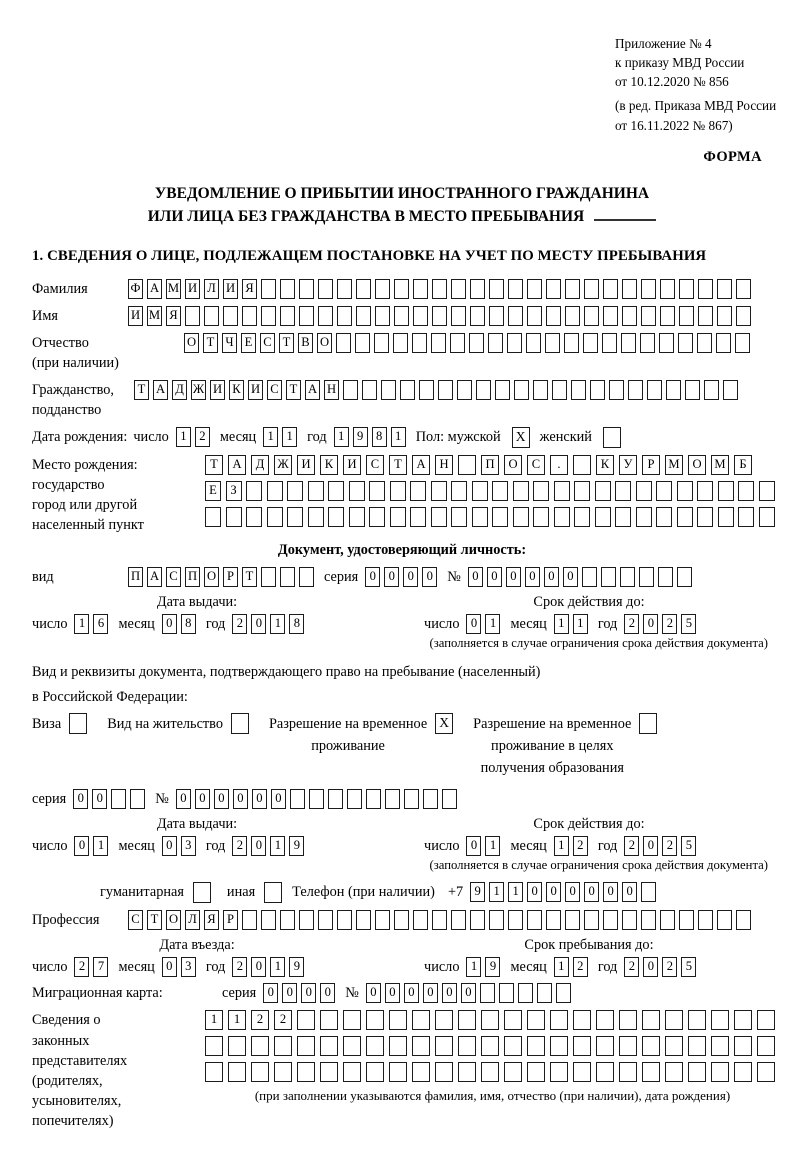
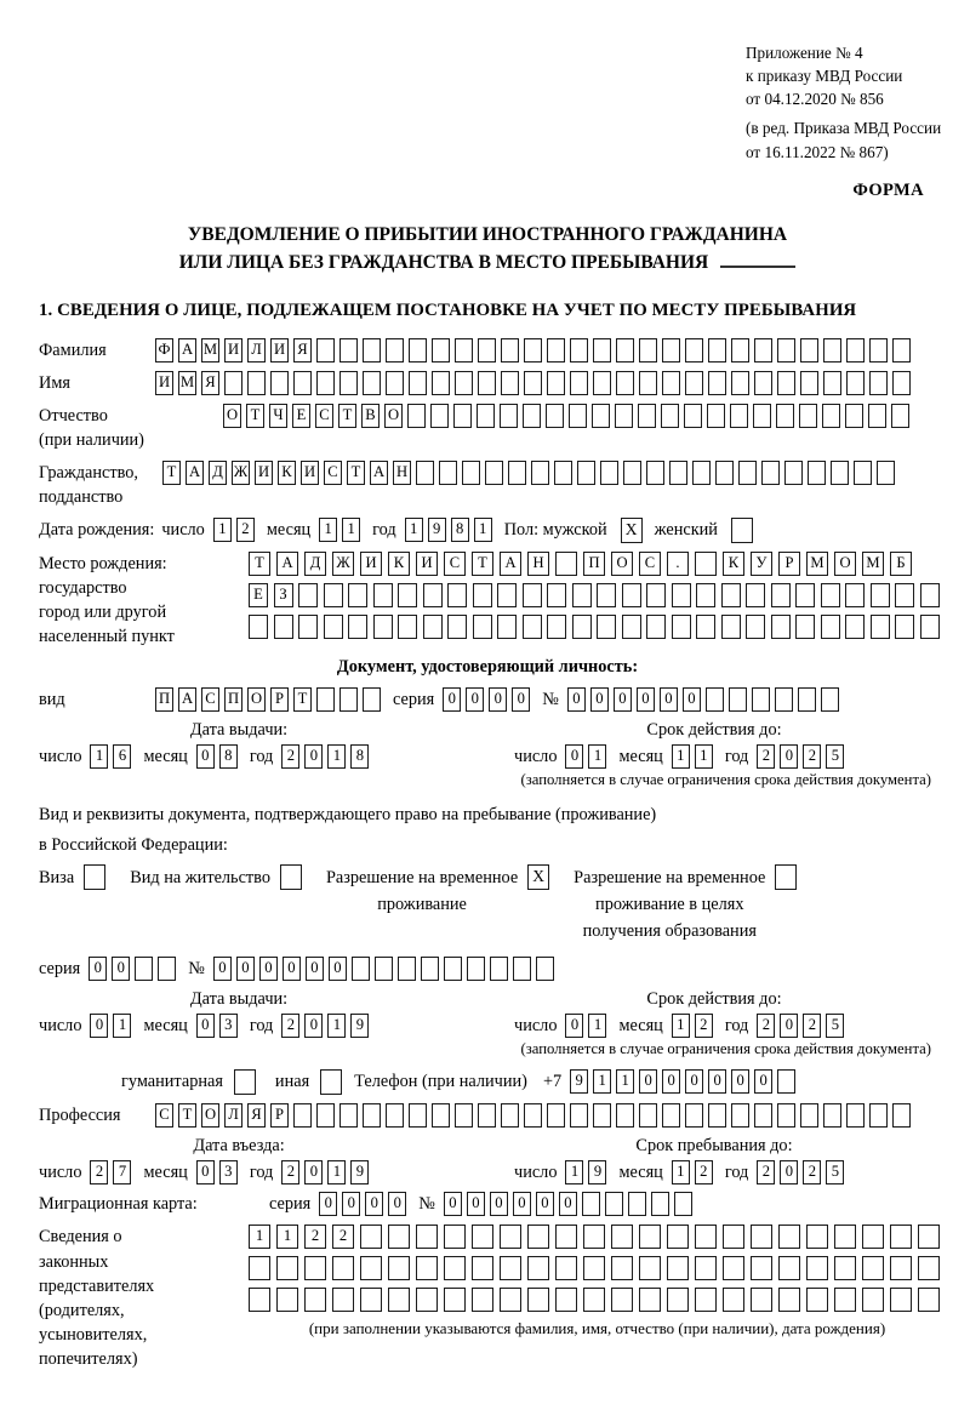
  Приложение № 4
  к приказу МВД России
- от 10.12.2020 № 856
+ от 04.12.2020 № 856
  (в ред. Приказа МВД России
  от 16.11.2022 № 867)
  ФОРМА
  УВЕДОМЛЕНИЕ О ПРИБЫТИИ ИНОСТРАННОГО ГРАЖДАНИНА
  ИЛИ ЛИЦА БЕЗ ГРАЖДАНСТВА В МЕСТО ПРЕБЫВАНИЯ
  1. СВЕДЕНИЯ О ЛИЦЕ, ПОДЛЕЖАЩЕМ ПОСТАНОВКЕ НА УЧЕТ ПО МЕСТУ ПРЕБЫВАНИЯ
  Фамилия
  Ф А М И Л И Я
  Имя
  И М Я
  Отчество
  (при наличии)
  О Т Ч Е С Т В О
  Гражданство,
  подданство
  Т А Д Ж И К И С Т А Н
  Дата рождения:
  число
  1 2
  месяц
  1 1
  год
  1 9 8 1
  Пол: мужской
  X
  женский
  Место рождения:
  государство
  город или другой
  населенный пункт
  Т А Д Ж И К И С Т А Н П О С . К У Р М О М Б
  Е З
  Документ, удостоверяющий личность:
  вид
  П А С П О Р Т
  серия
  0 0 0 0
  №
  0 0 0 0 0 0
  Дата выдачи:
  число
  1 6
  месяц
  0 8
  год
  2 0 1 8
  Срок действия до:
  число
  0 1
  месяц
  1 1
  год
  2 0 2 5
  (заполняется в случае ограничения срока действия документа)
- Вид и реквизиты документа, подтверждающего право на пребывание (населенный)
+ Вид и реквизиты документа, подтверждающего право на пребывание (проживание)
  в Российской Федерации:
  Виза
  Вид на жительство
  Разрешение на временное
  проживание
  X
  Разрешение на временное
  проживание в целях
  получения образования
  серия
  0 0
  №
  0 0 0 0 0 0
  Дата выдачи:
  число
  0 1
  месяц
  0 3
  год
  2 0 1 9
  Срок действия до:
  число
  0 1
  месяц
  1 2
  год
  2 0 2 5
  (заполняется в случае ограничения срока действия документа)
  гуманитарная иная
  Телефон (при наличии)
  +7
  9 1 1 0 0 0 0 0 0
  Профессия
  С Т О Л Я Р
  Дата въезда:
  число
  2 7
  месяц
  0 3
  год
  2 0 1 9
  Срок пребывания до:
  число
  1 9
  месяц
  1 2
  год
  2 0 2 5
  Миграционная карта:
  серия
  0 0 0 0
  №
  0 0 0 0 0 0
  Сведения о
  законных
  представителях
  (родителях,
  усыновителях,
  попечителях)
  1 1 2 2
  (при заполнении указываются фамилия, имя, отчество (при наличии), дата рождения)
